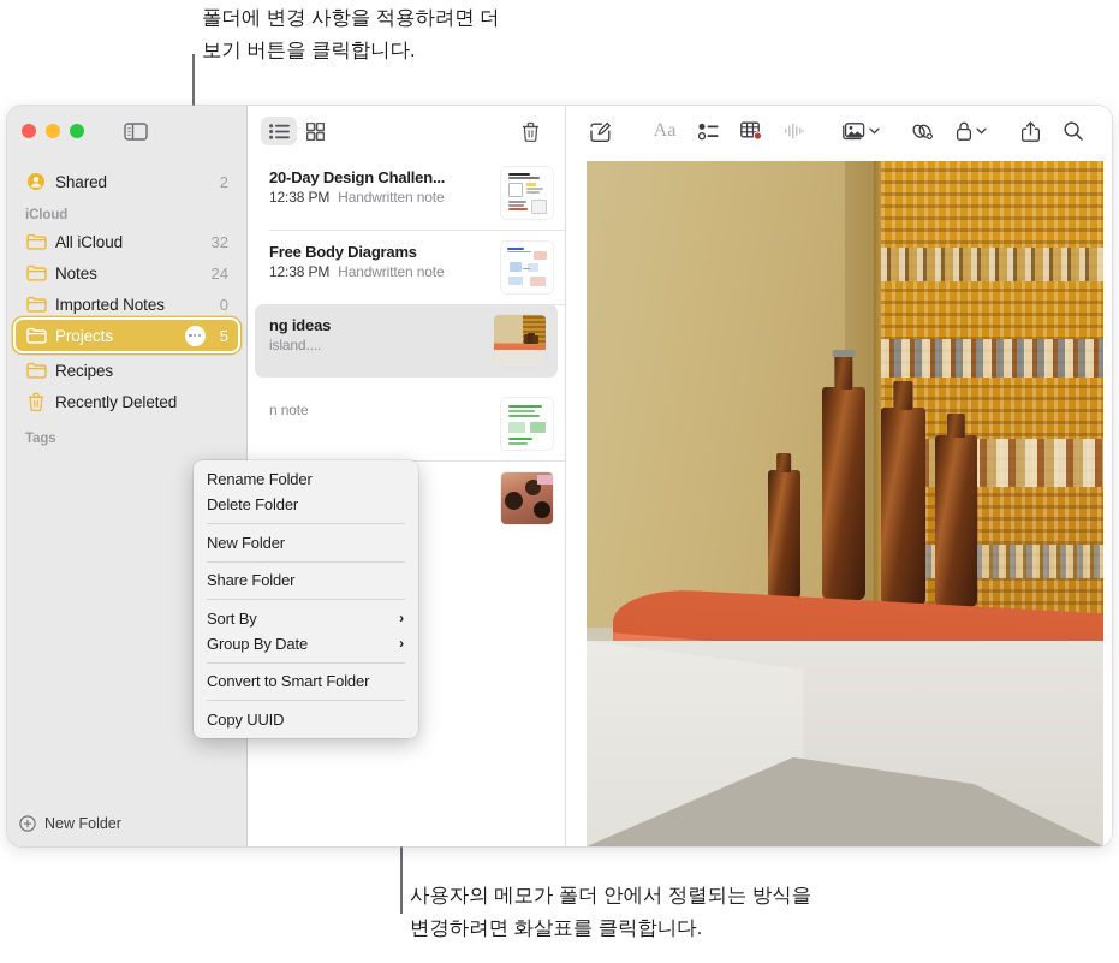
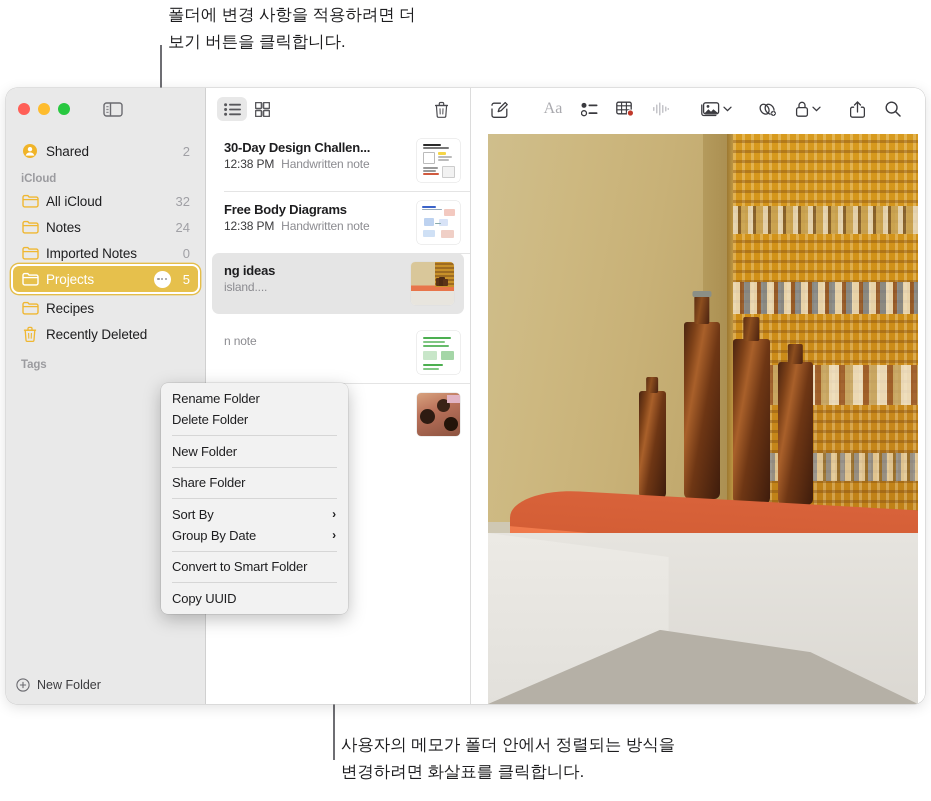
  폴더에 변경 사항을 적용하려면 더
  보기 버튼을 클릭합니다.
  사용자의 메모가 폴더 안에서 정렬되는 방식을
  변경하려면 화살표를 클릭합니다.
  Shared
  2
  iCloud
  All iCloud
  32
  Notes
  24
  Imported Notes
  0
  Projects
  5
  Recipes
  Recently Deleted
  Tags
  New Folder
- 20-Day Design Challen...
+ 30-Day Design Challen...
  12:38 PM Handwritten note
  Free Body Diagrams
  12:38 PM Handwritten note
  ng ideas
  island....
  n note
  Aa
  Rename Folder
  Delete Folder
  New Folder
  Share Folder
  Sort By
  ›
  Group By Date
  ›
  Convert to Smart Folder
  Copy UUID
